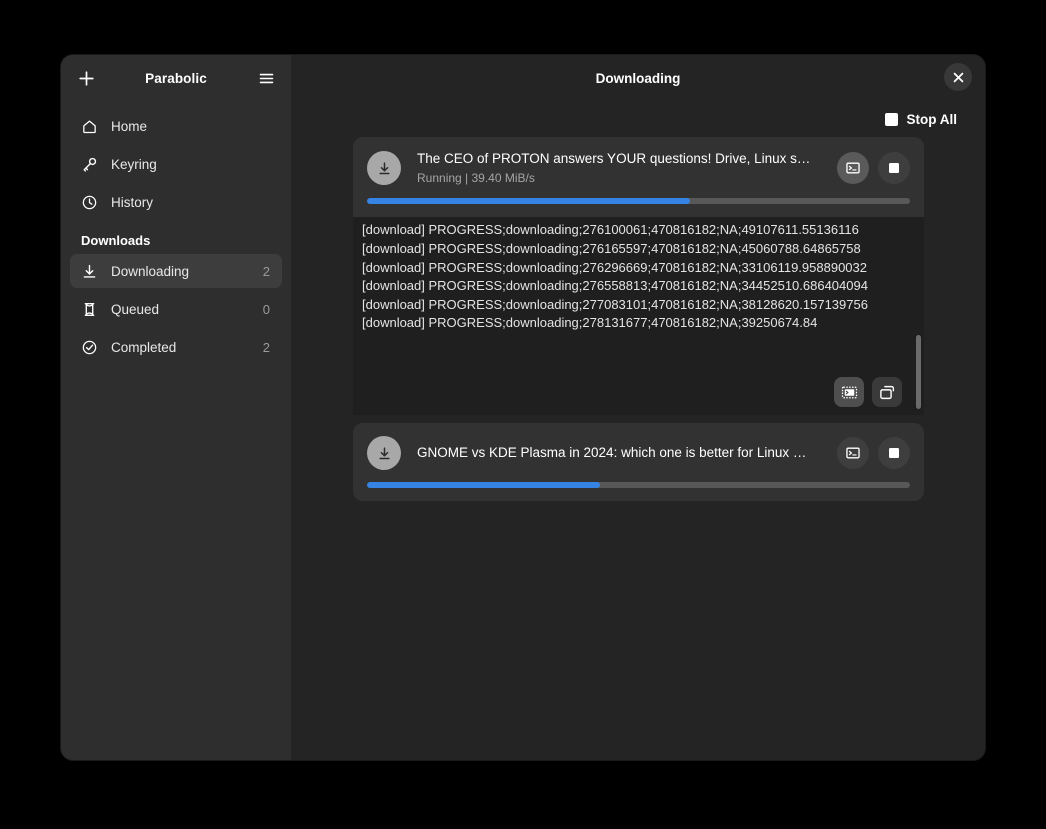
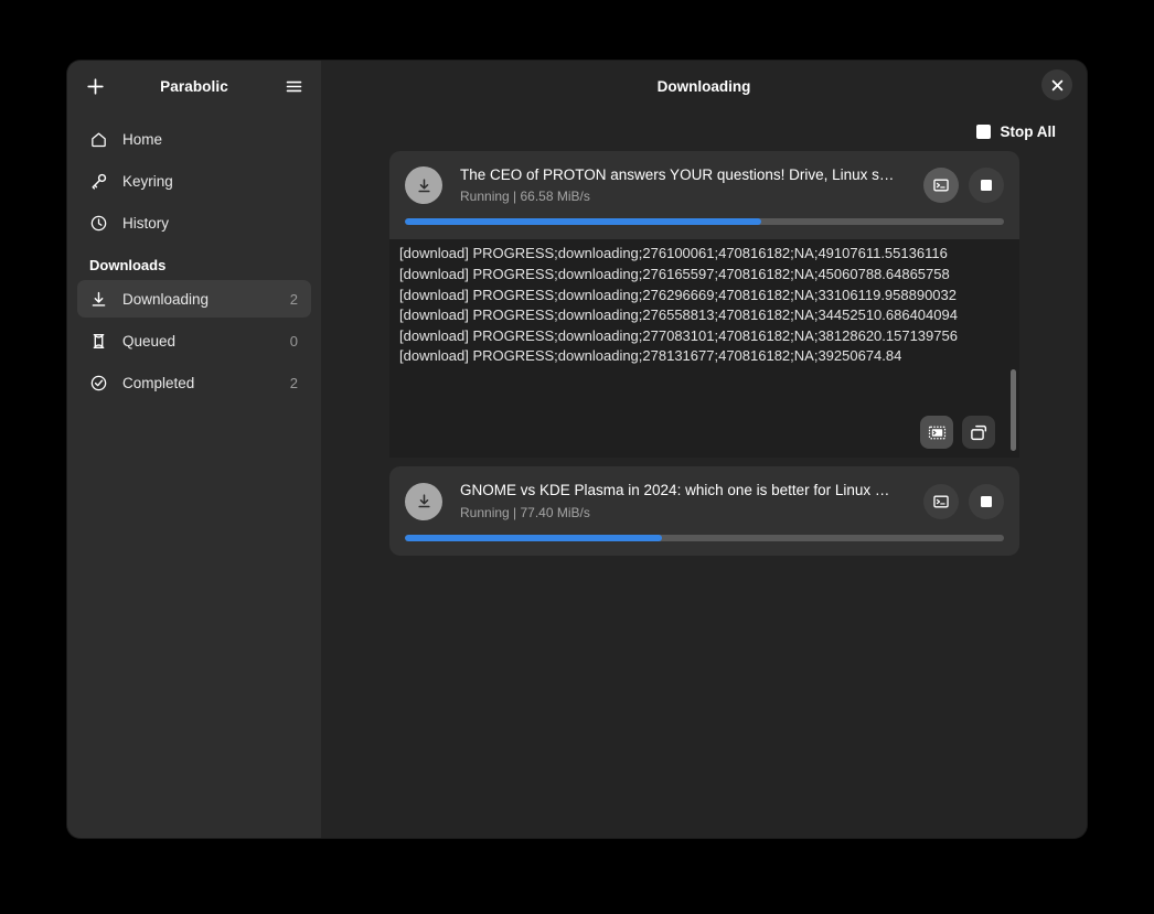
  Parabolic
  Home
  Keyring
  History
  Downloads
  Downloading
  2
  Queued
  0
  Completed
  2
  Downloading
  Stop All
  The CEO of PROTON answers YOUR questions! Drive, Linux s…
- Running | 39.40 MiB/s
+ Running | 66.58 MiB/s
  [download] PROGRESS;downloading;276100061;470816182;NA;49107611.55136116
  [download] PROGRESS;downloading;276165597;470816182;NA;45060788.64865758
  [download] PROGRESS;downloading;276296669;470816182;NA;33106119.958890032
  [download] PROGRESS;downloading;276558813;470816182;NA;34452510.686404094
  [download] PROGRESS;downloading;277083101;470816182;NA;38128620.157139756
  [download] PROGRESS;downloading;278131677;470816182;NA;39250674.84
  GNOME vs KDE Plasma in 2024: which one is better for Linux …
+ Running | 77.40 MiB/s
